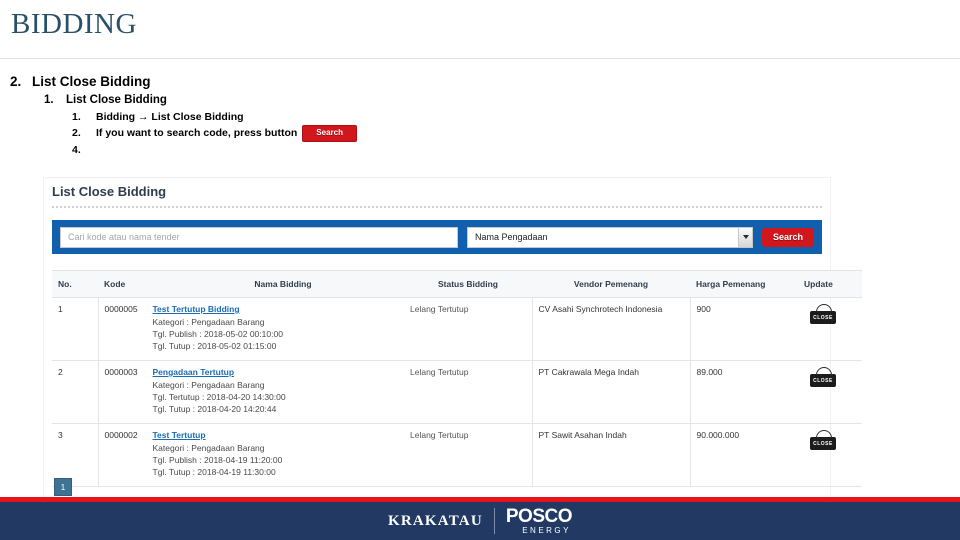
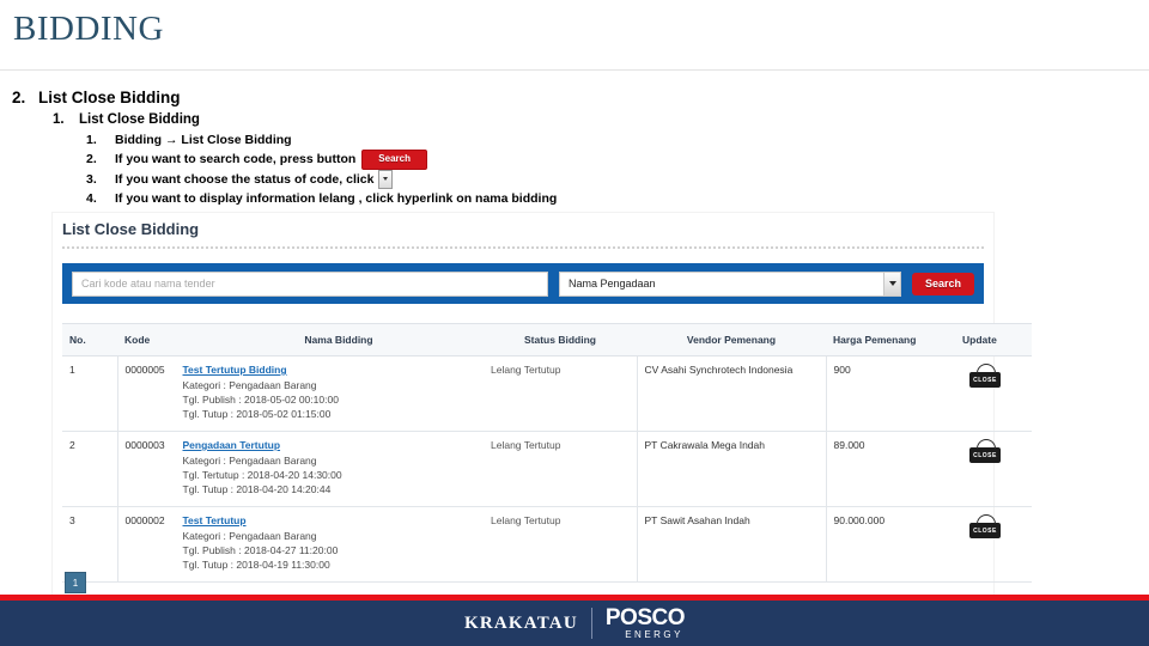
  BIDDING
  2.
  List Close Bidding
  1.
  List Close Bidding
  1.
  Bidding → List Close Bidding
  2.
  If you want to search code, press button
  Search
+ 3.
+ If you want choose the status of code, click
  4.
+ If you want to display information lelang , click hyperlink on nama bidding
  List Close Bidding
  Cari kode atau nama tender
  Nama Pengadaan
  Search
  No.	Kode	Nama Bidding	Status Bidding	Vendor Pemenang	Harga Pemenang	Update
  1	0000005 Test Tertutup Bidding Kategori : Pengadaan Barang Tgl. Publish : 2018-05-02 00:10:00 Tgl. Tutup : 2018-05-02 01:15:00	Lelang Tertutup	CV Asahi Synchrotech Indonesia	900
  2	0000003 Pengadaan Tertutup Kategori : Pengadaan Barang Tgl. Tertutup : 2018-04-20 14:30:00 Tgl. Tutup : 2018-04-20 14:20:44	Lelang Tertutup	PT Cakrawala Mega Indah	89.000
- 3	0000002 Test Tertutup Kategori : Pengadaan Barang Tgl. Publish : 2018-04-19 11:20:00 Tgl. Tutup : 2018-04-19 11:30:00	Lelang Tertutup	PT Sawit Asahan Indah	90.000.000
+ 3	0000002 Test Tertutup Kategori : Pengadaan Barang Tgl. Publish : 2018-04-27 11:20:00 Tgl. Tutup : 2018-04-19 11:30:00	Lelang Tertutup	PT Sawit Asahan Indah	90.000.000
  1
  KRAKATAU
  POSCO
  ENERGY
